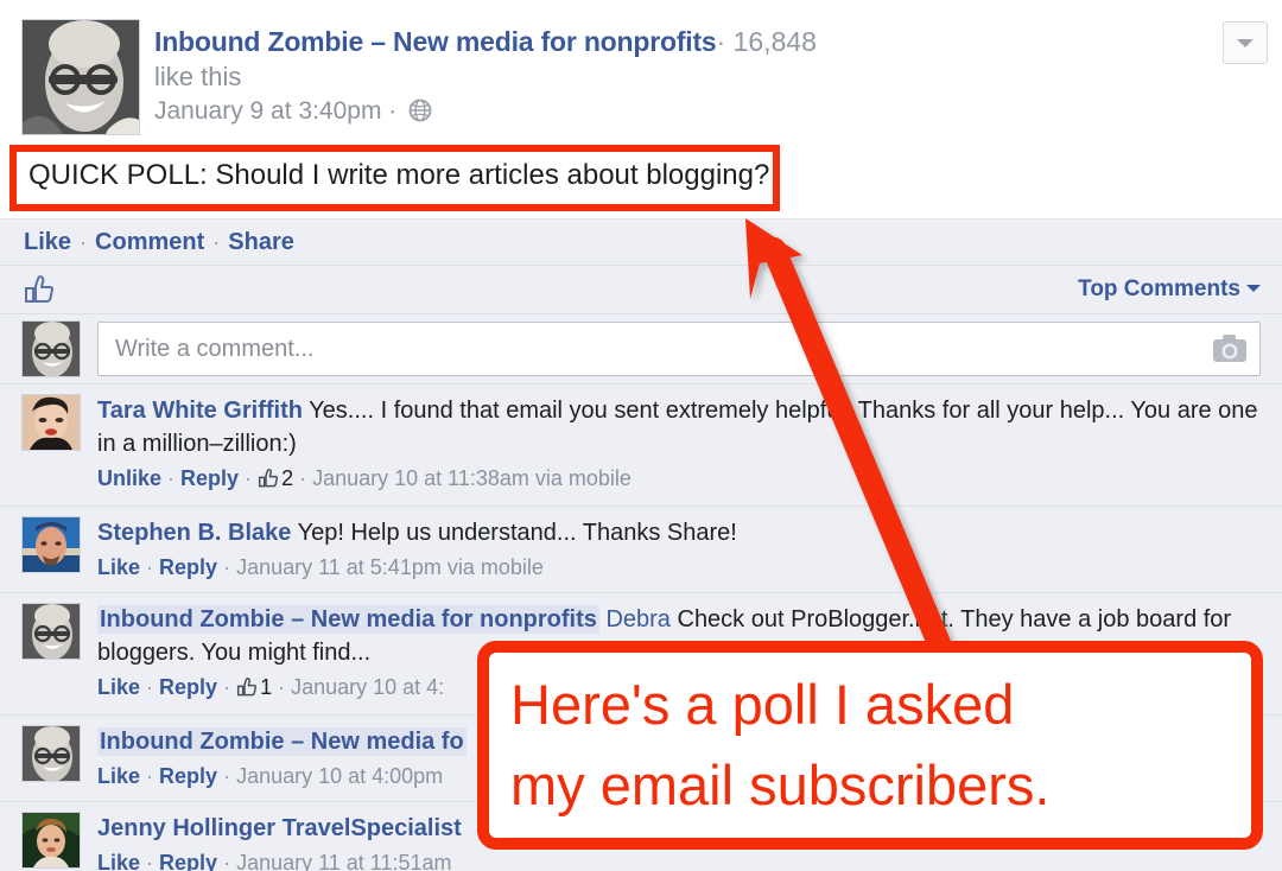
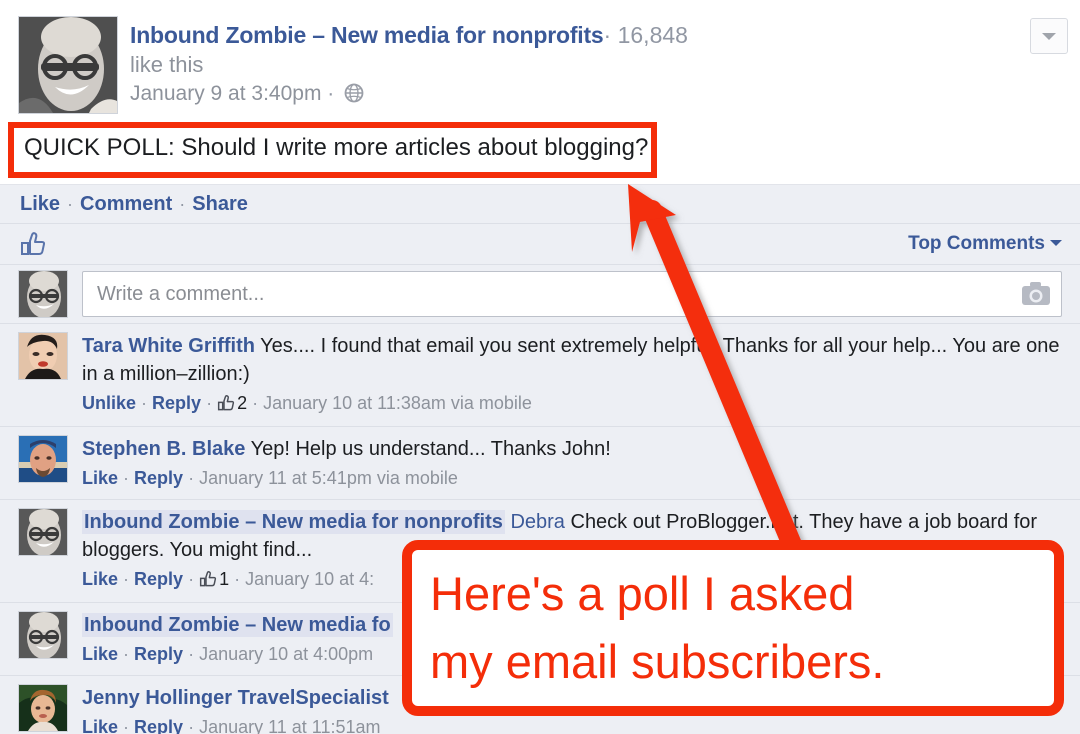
  Inbound Zombie – New media for nonprofits· 16,848
  like this
  January 9 at 3:40pm ·
  QUICK POLL: Should I write more articles about blogging?
  Like
  ·
  Comment
  ·
  Share
  Top Comments
  Write a comment...
  Tara White Griffith Yes.... I found that email you sent extremely helpf Thanks for all your help... You are one in a million–zillion:)
  Unlike · Reply · 2 · January 10 at 11:38am via mobile
- Stephen B. Blake Yep! Help us understand... Thanks Share!
+ Stephen B. Blake Yep! Help us understand... Thanks John!
  Like · Reply · January 11 at 5:41pm via mobile
  Inbound Zombie – New media for nonprofits Debra Check out ProBlogger.t. They have a job board for bloggers. You might find...
  Like · Reply · 1 · January 10 at 4:
  Inbound Zombie – New media fo
  Like · Reply · January 10 at 4:00pm
  Jenny Hollinger TravelSpecialist
  Like · Reply · January 11 at 11:51am
  Here's a poll I asked
  my email subscribers.
